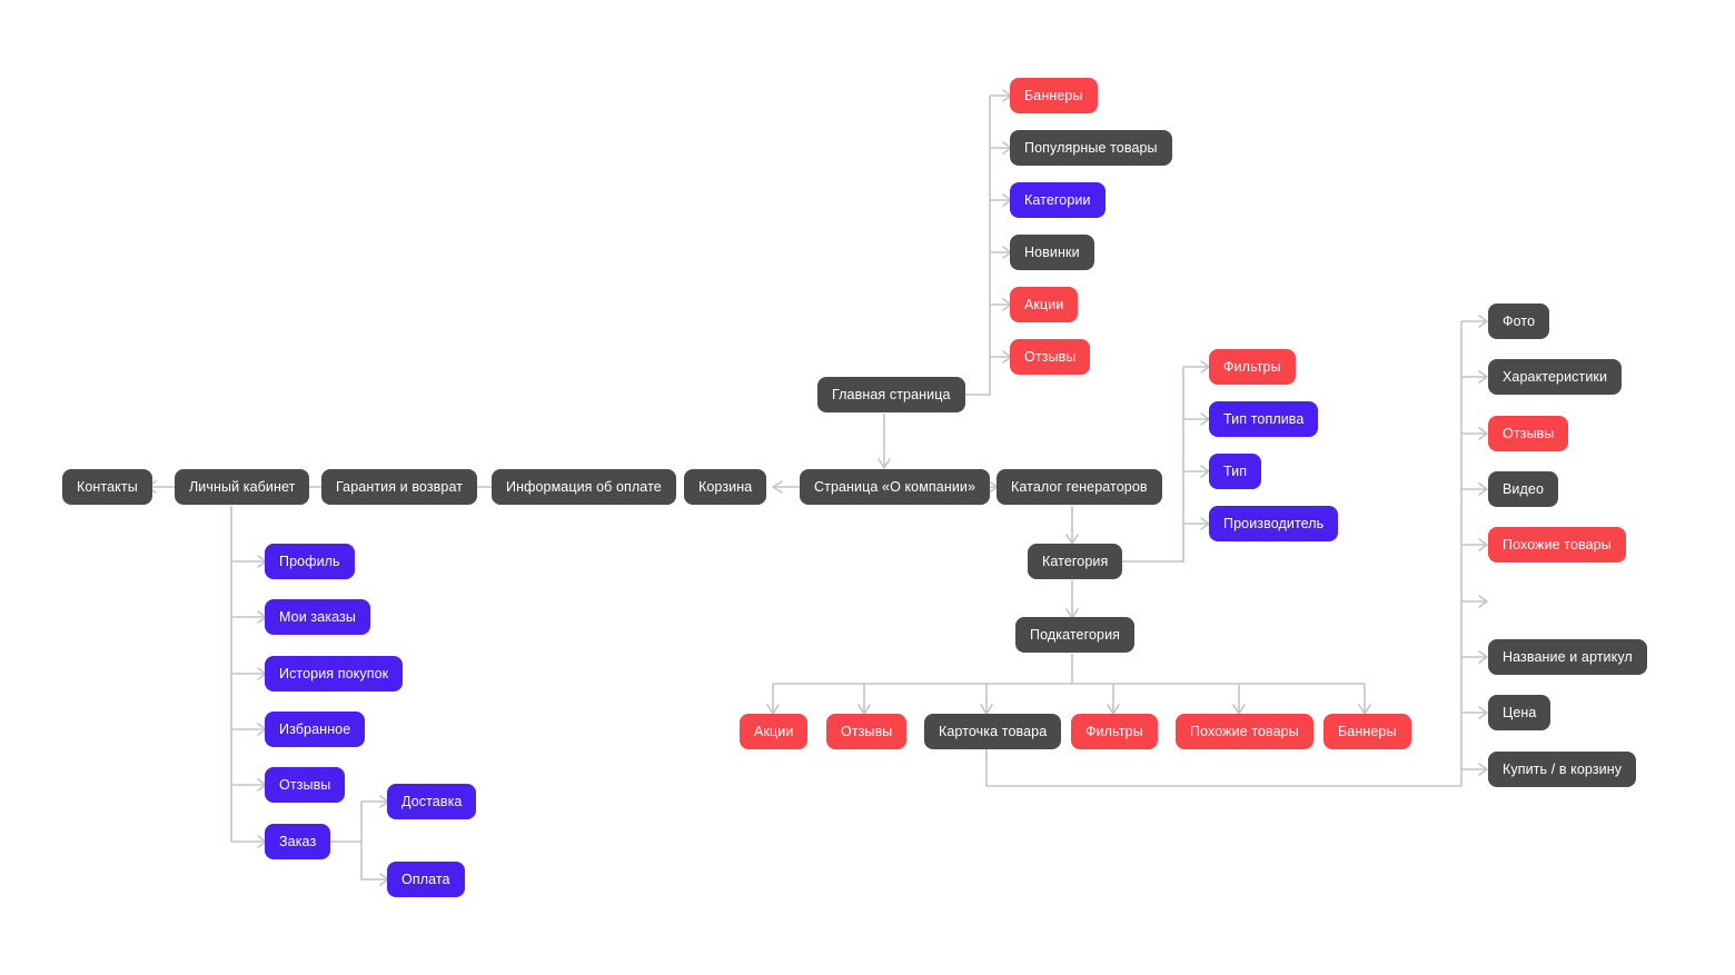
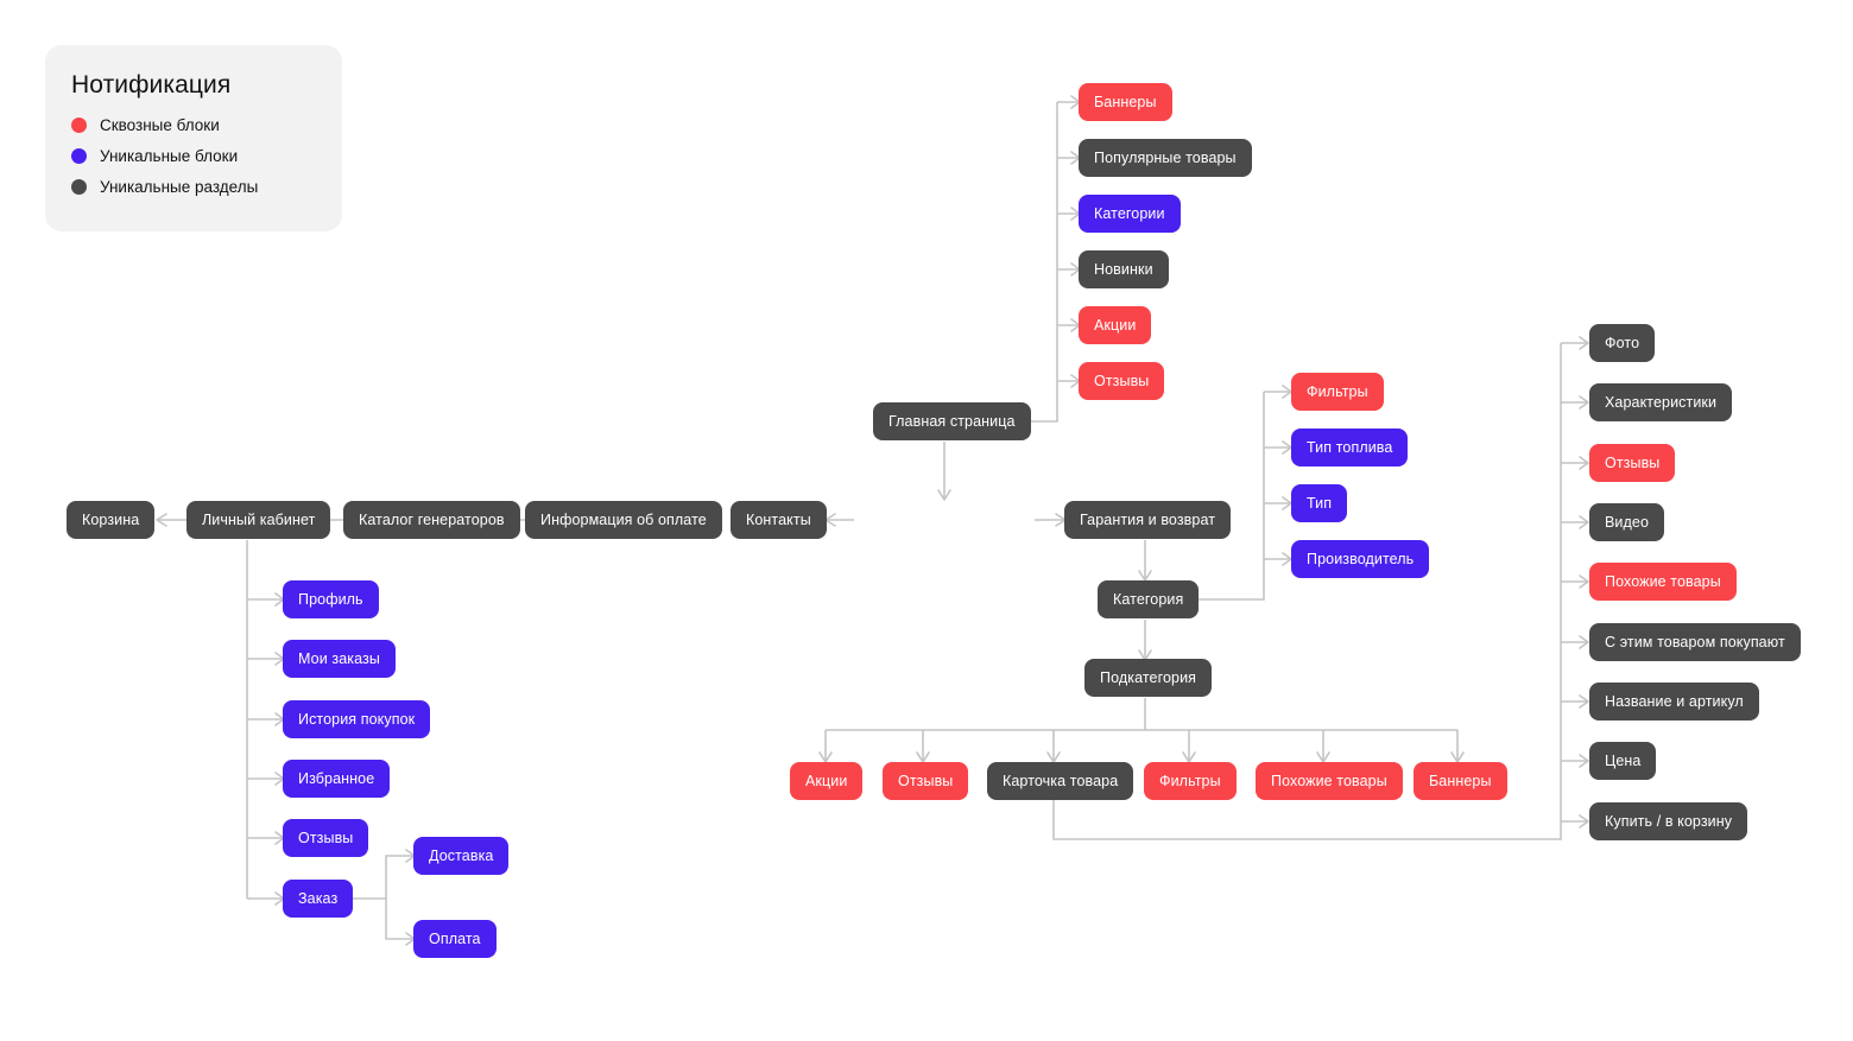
+ Нотификация
+ Сквозные блоки
+ Уникальные блоки
+ Уникальные разделы
  Баннеры
  Популярные товары
  Категории
  Новинки
  Акции
  Отзывы
  Главная страница
- Контакты
+ Корзина
  Личный кабинет
- Гарантия и возврат
+ Каталог генераторов
  Информация об оплате
- Корзина
+ Контакты
- Страница «О компании»
- Каталог генераторов
+ Гарантия и возврат
  Профиль
  Мои заказы
  История покупок
  Избранное
  Отзывы
  Заказ
  Доставка
  Оплата
  Фильтры
  Тип топлива
  Тип
  Производитель
  Категория
  Подкатегория
  Акции
  Отзывы
  Карточка товара
  Фильтры
  Похожие товары
  Баннеры
  Фото
  Характеристики
  Отзывы
  Видео
  Похожие товары
+ С этим товаром покупают
  Название и артикул
  Цена
  Купить / в корзину
